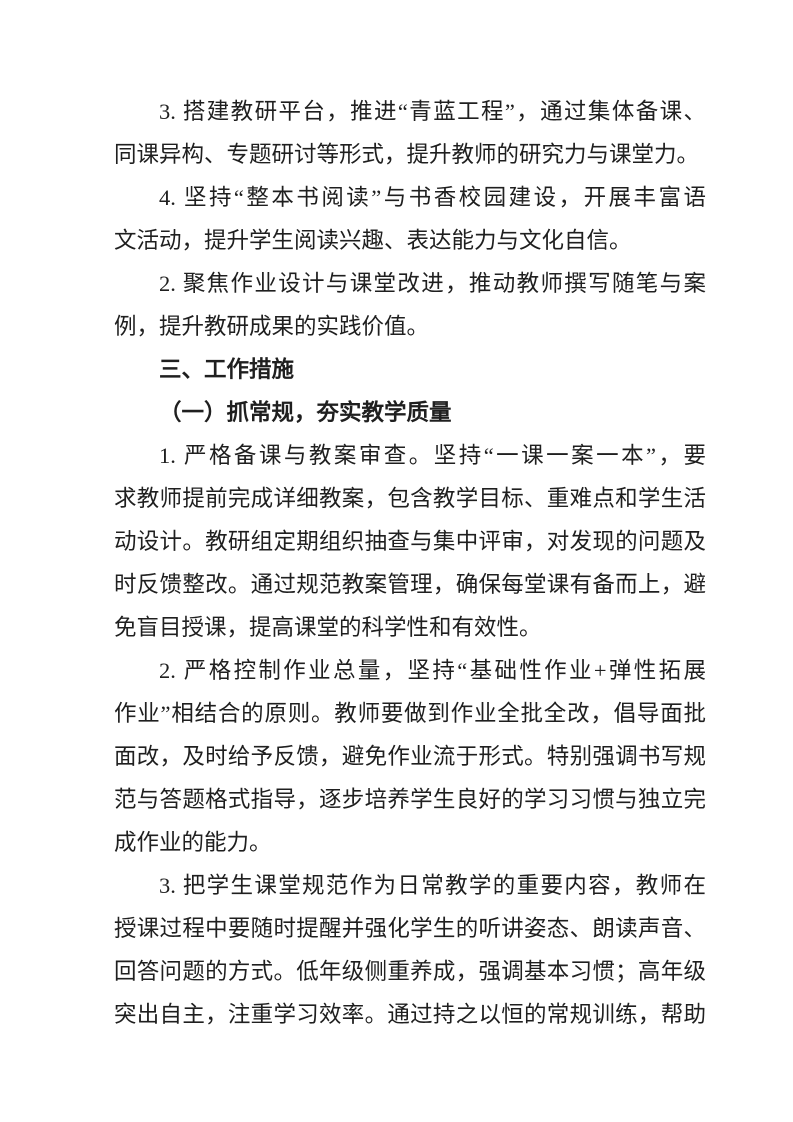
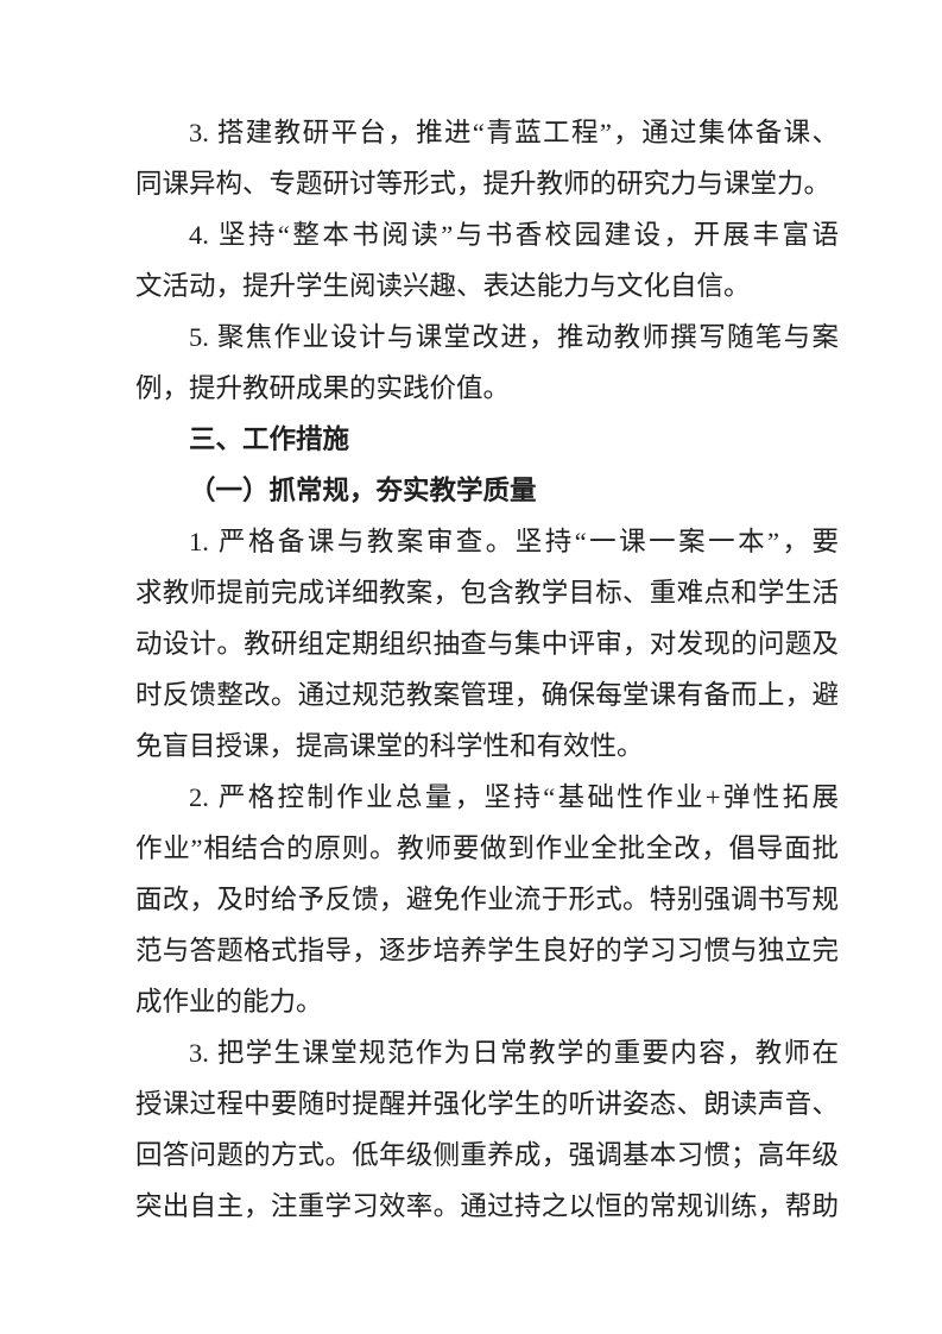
  3. 搭建教研平台，推进“青蓝工程”，通过集体备课、
  同课异构、专题研讨等形式，提升教师的研究力与课堂力。
  4. 坚持“整本书阅读”与书香校园建设，开展丰富语
  文活动，提升学生阅读兴趣、表达能力与文化自信。
- 2. 聚焦作业设计与课堂改进，推动教师撰写随笔与案
+ 5. 聚焦作业设计与课堂改进，推动教师撰写随笔与案
  例，提升教研成果的实践价值。
  三、工作措施
  （一）抓常规，夯实教学质量
  1. 严格备课与教案审查。坚持“一课一案一本”，要
  求教师提前完成详细教案，包含教学目标、重难点和学生活
  动设计。教研组定期组织抽查与集中评审，对发现的问题及
  时反馈整改。通过规范教案管理，确保每堂课有备而上，避
  免盲目授课，提高课堂的科学性和有效性。
  2. 严格控制作业总量，坚持“基础性作业+弹性拓展
  作业”相结合的原则。教师要做到作业全批全改，倡导面批
  面改，及时给予反馈，避免作业流于形式。特别强调书写规
  范与答题格式指导，逐步培养学生良好的学习习惯与独立完
  成作业的能力。
  3. 把学生课堂规范作为日常教学的重要内容，教师在
  授课过程中要随时提醒并强化学生的听讲姿态、朗读声音、
  回答问题的方式。低年级侧重养成，强调基本习惯；高年级
  突出自主，注重学习效率。通过持之以恒的常规训练，帮助
